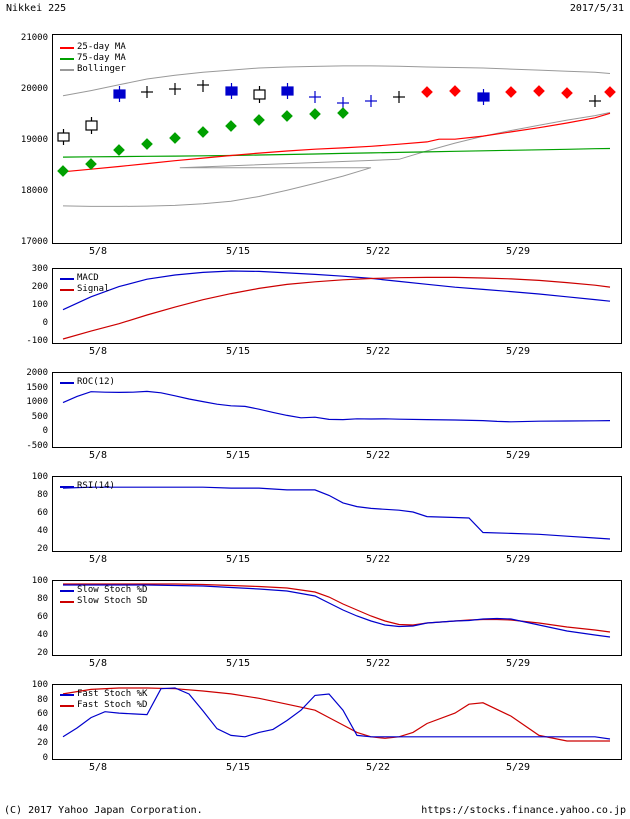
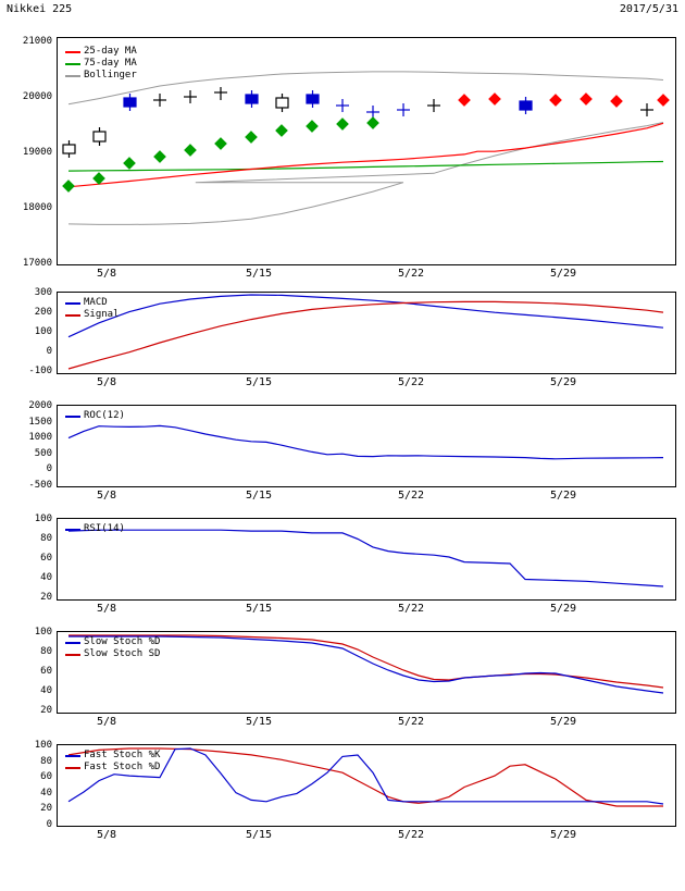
  Nikkei 225
  2017/5/31
  21000
  20000
  19000
  18000
  17000
  25-day MA
  75-day MA
  Bollinger
  5/8
  5/15
  5/22
  5/29
  300
  200
  100
  0
  -100
  MACD
  Signal
  5/8
  5/15
  5/22
  5/29
  2000
  1500
  1000
  500
  0
  -500
  ROC(12)
  5/8
  5/15
  5/22
  5/29
  100
  80
  60
  40
  20
  RSI(14)
  5/8
  5/15
  5/22
  5/29
  100
  80
  60
  40
  20
  Slow Stoch %D
  Slow Stoch SD
  5/8
  5/15
  5/22
  5/29
  100
  80
  60
  40
  20
  0
  Fast Stoch %K
  Fast Stoch %D
  5/8
  5/15
  5/22
  5/29
- (C) 2017 Yahoo Japan Corporation.
- https://stocks.finance.yahoo.co.jp
